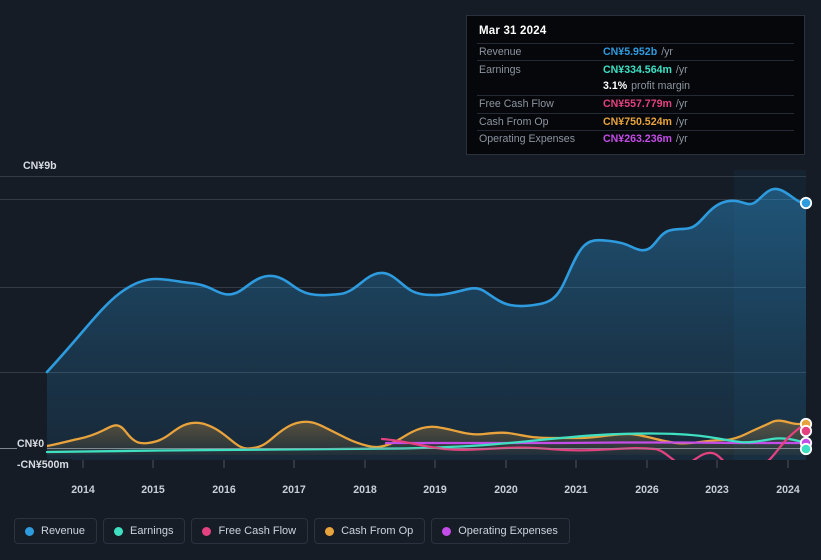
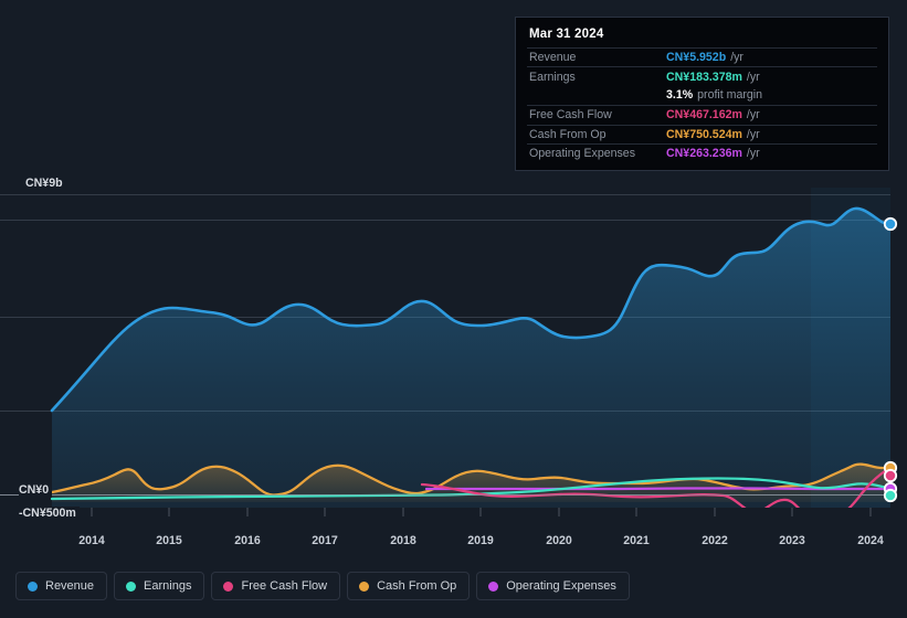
  CN¥9b
  CN¥0
  -CN¥500m
  2014
  2015
  2016
  2017
  2018
  2019
  2020
  2021
- 2026
+ 2022
  2023
  2024
  Mar 31 2024
  Revenue
  CN¥5.952b
  /yr
  Earnings
- CN¥334.564m
+ CN¥183.378m
  /yr
  3.1%
  profit margin
  Free Cash Flow
- CN¥557.779m
+ CN¥467.162m
  /yr
  Cash From Op
  CN¥750.524m
  /yr
  Operating Expenses
  CN¥263.236m
  /yr
  Revenue
  Earnings
  Free Cash Flow
  Cash From Op
  Operating Expenses
